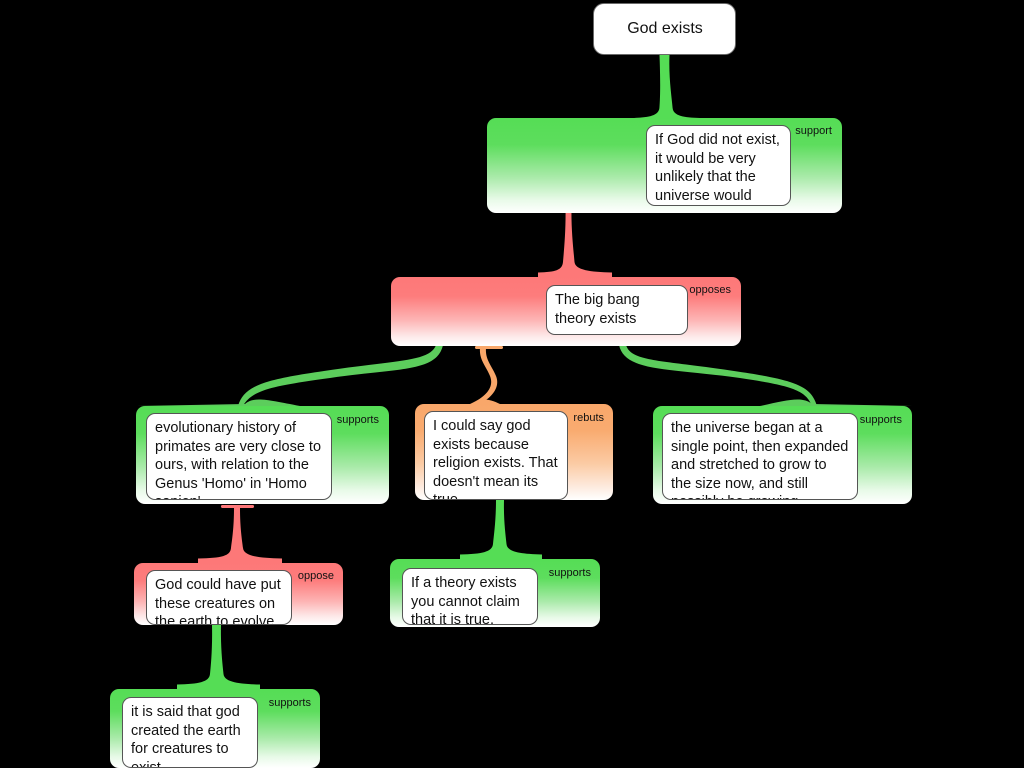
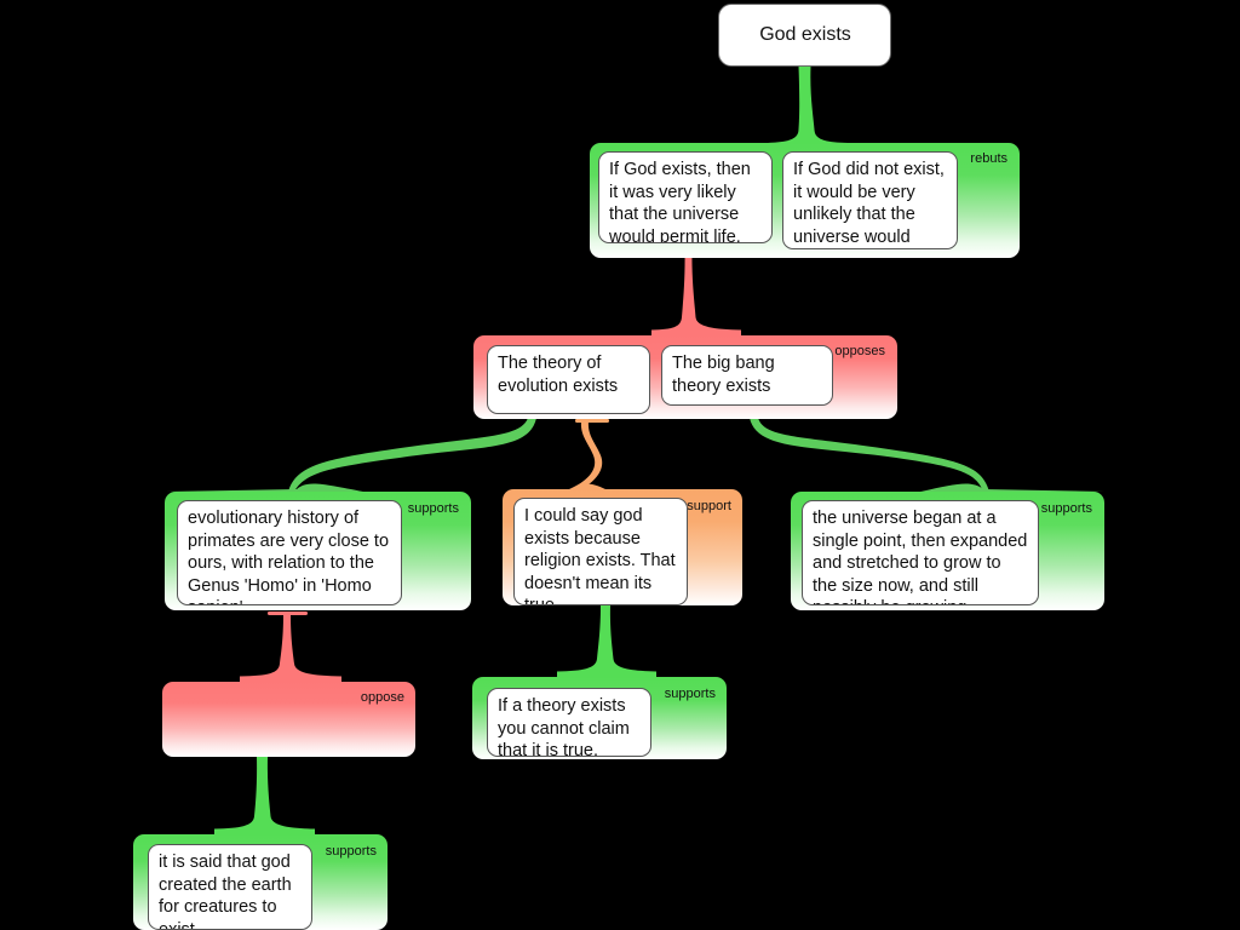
  God exists
- support
+ rebuts
+ If God exists, then it was very likely that the universe would permit life.
  If God did not exist, it would be very unlikely that the universe would
  opposes
+ The theory of evolution exists
  The big bang theory exists
  supports
  evolutionary history of primates are very close to ours, with relation to the Genus 'Homo' in 'Homo
- rebuts
+ support
  I could say god exists because religion exists. That doesn't mean its
  supports
  the universe began at a single point, then expanded and stretched to grow to the size now, and still
  oppose
- God could have put these creatures on the earth to evolve.
  supports
  If a theory exists you cannot claim that it is true.
  supports
  it is said that god created the earth for creatures to
